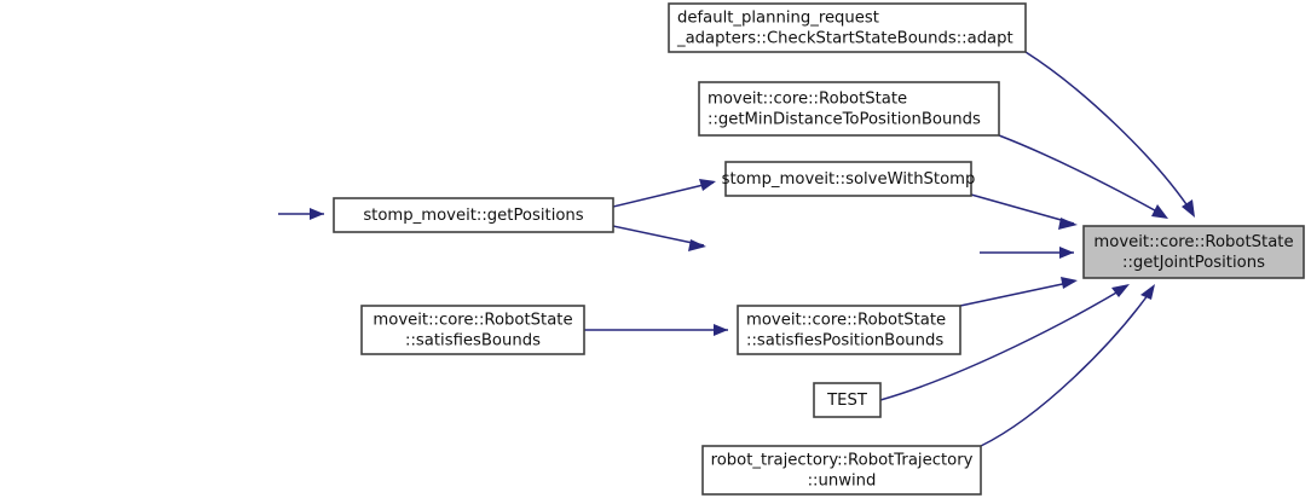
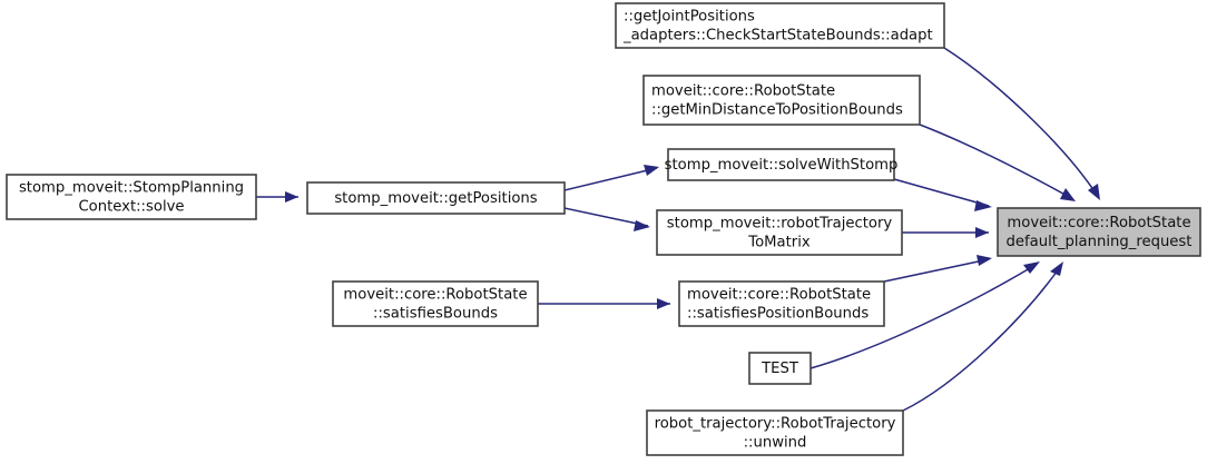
+ stomp_moveit::StompPlanning
+ Context::solve
  stomp_moveit::getPositions
- default_planning_request
+ ::getJointPositions
  _adapters::CheckStartStateBounds::adapt
  moveit::core::RobotState
  ::getMinDistanceToPositionBounds
  stomp_moveit::solveWithStomp
+ stomp_moveit::robotTrajectory
+ ToMatrix
  moveit::core::RobotState
  ::satisfiesBounds
  moveit::core::RobotState
  ::satisfiesPositionBounds
  TEST
  robot_trajectory::RobotTrajectory
  ::unwind
  moveit::core::RobotState
- ::getJointPositions
+ default_planning_request
